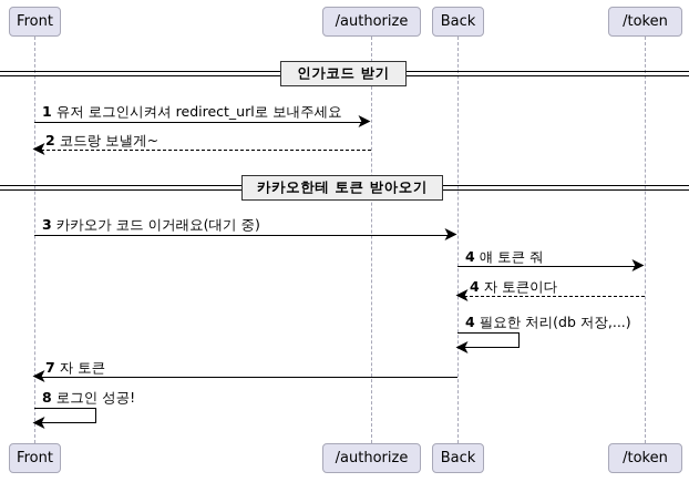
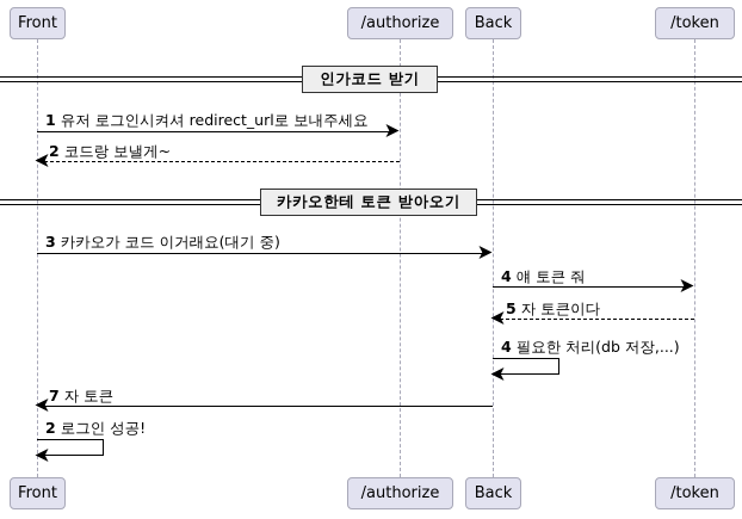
  Front
  /authorize
  Back
  /token
  인가코드 받기
  1 유저 로그인시켜셔 redirect_url로 보내주세요
  2 코드랑 보낼게~
  카카오한테 토큰 받아오기
  3 카카오가 코드 이거래요(대기 중)
  4 얘 토큰 줘
- 4 자 토큰이다
+ 5 자 토큰이다
  4 필요한 처리(db 저장,...)
  7 자 토큰
- 8 로그인 성공!
+ 2 로그인 성공!
  Front
  /authorize
  Back
  /token
